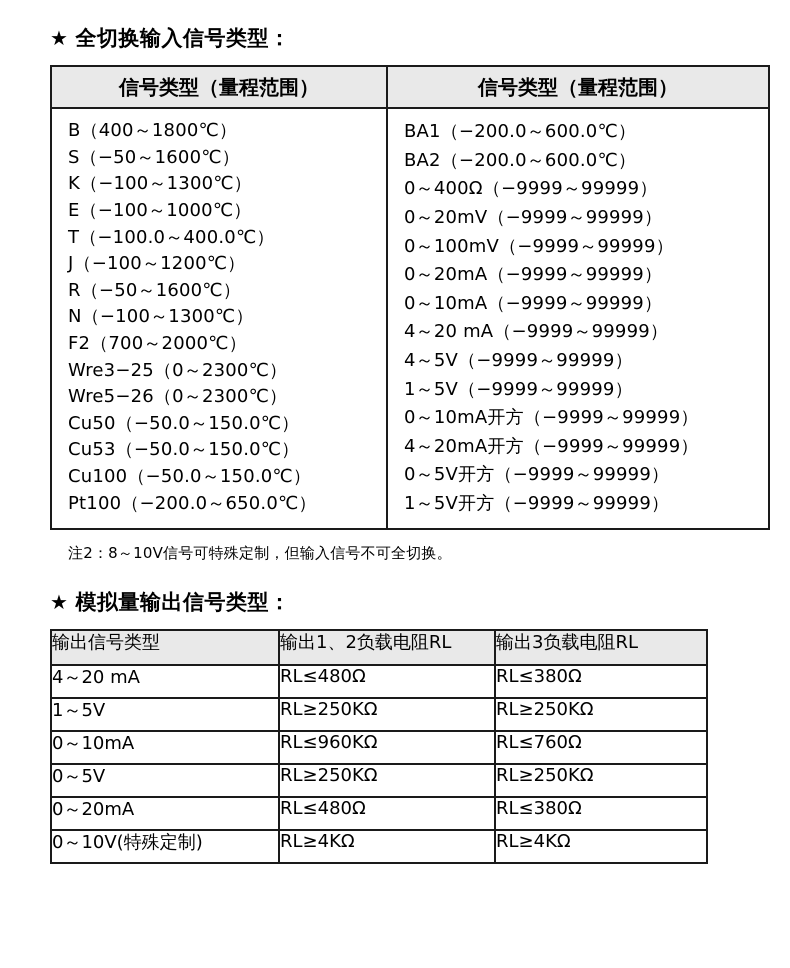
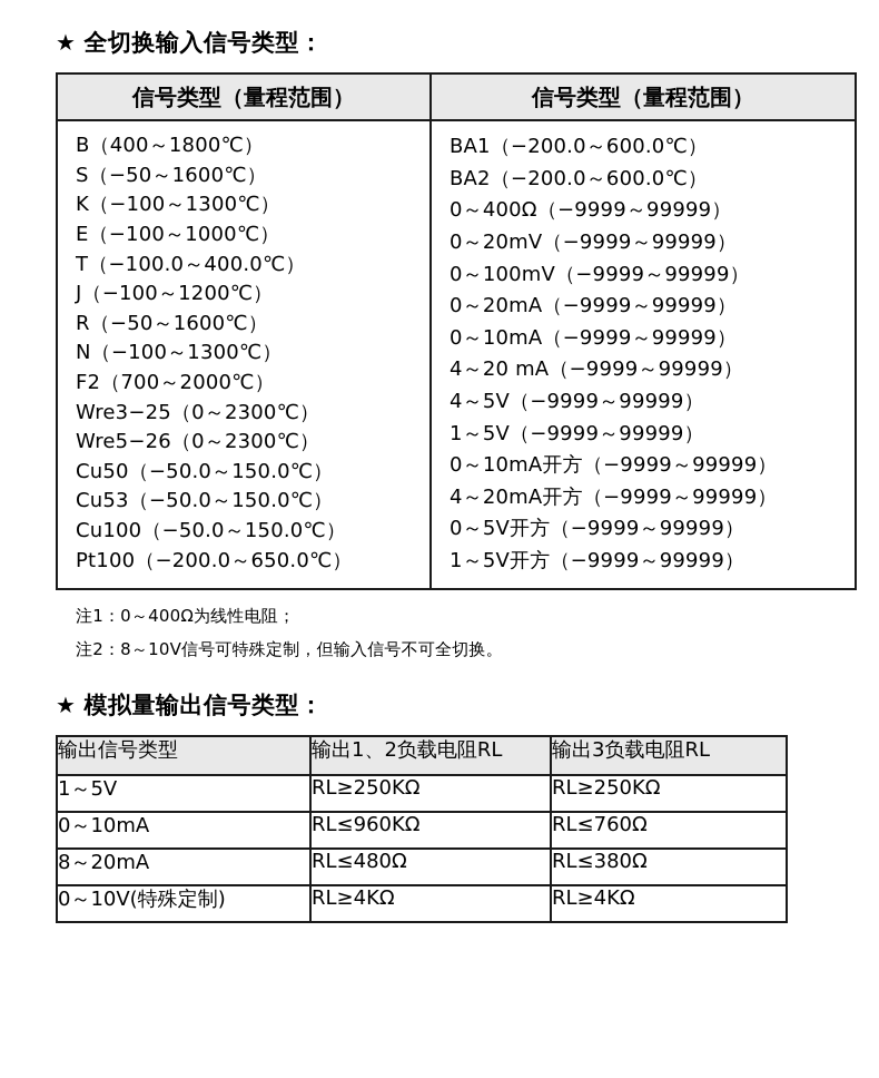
  ★ 全切换输入信号类型：
  信号类型（量程范围）	信号类型（量程范围）
  B（400～1800℃） S（−50～1600℃） K（−100～1300℃） E（−100～1000℃） T（−100.0～400.0℃） J（−100～1200℃） R（−50～1600℃） N（−100～1300℃） F2（700～2000℃） Wre3−25（0～2300℃） Wre5−26（0～2300℃） Cu50（−50.0～150.0℃） Cu53（−50.0～150.0℃） Cu100（−50.0～150.0℃） Pt100（−200.0～650.0℃）	BA1（−200.0～600.0℃） BA2（−200.0～600.0℃） 0～400Ω（−9999～99999） 0～20mV（−9999～99999） 0～100mV（−9999～99999） 0～20mA（−9999～99999） 0～10mA（−9999～99999） 4～20 mA（−9999～99999） 4～5V（−9999～99999） 1～5V（−9999～99999） 0～10mA开方（−9999～99999） 4～20mA开方（−9999～99999） 0～5V开方（−9999～99999） 1～5V开方（−9999～99999）
+ 注1：0～400Ω为线性电阻；
  注2：8～10V信号可特殊定制，但输入信号不可全切换。
  ★ 模拟量输出信号类型：
  输出信号类型	输出1、2负载电阻RL	输出3负载电阻RL
- 4～20 mA	RL≤480Ω	RL≤380Ω
  1～5V	RL≥250KΩ	RL≥250KΩ
  0～10mA	RL≤960KΩ	RL≤760Ω
- 0～5V	RL≥250KΩ	RL≥250KΩ
- 0～20mA	RL≤480Ω	RL≤380Ω
+ 8～20mA	RL≤480Ω	RL≤380Ω
  0～10V(特殊定制)	RL≥4KΩ	RL≥4KΩ
